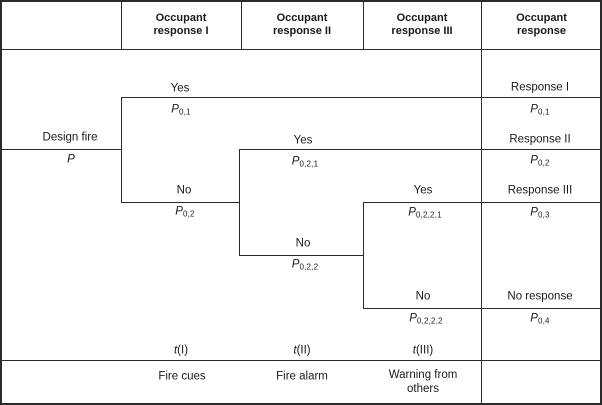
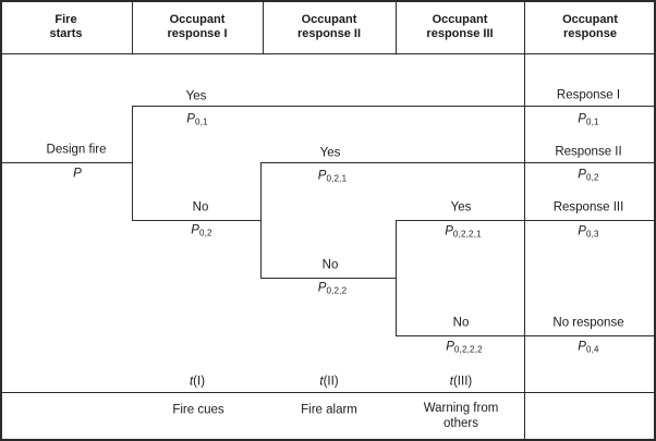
+ Fire
+ starts
  Occupant
  response I
  Occupant
  response II
  Occupant
  response III
  Occupant
  response
  Design fire
  P
  Yes
  P0,1
  No
  P0,2
  Yes
  P0,2,1
  No
  P0,2,2
  Yes
  P0,2,2,1
  No
  P0,2,2,2
  Response I
  P0,1
  Response II
  P0,2
  Response III
  P0,3
  No response
  P0,4
  t(I)
  t(II)
  t(III)
  Fire cues
  Fire alarm
  Warning from
  others
